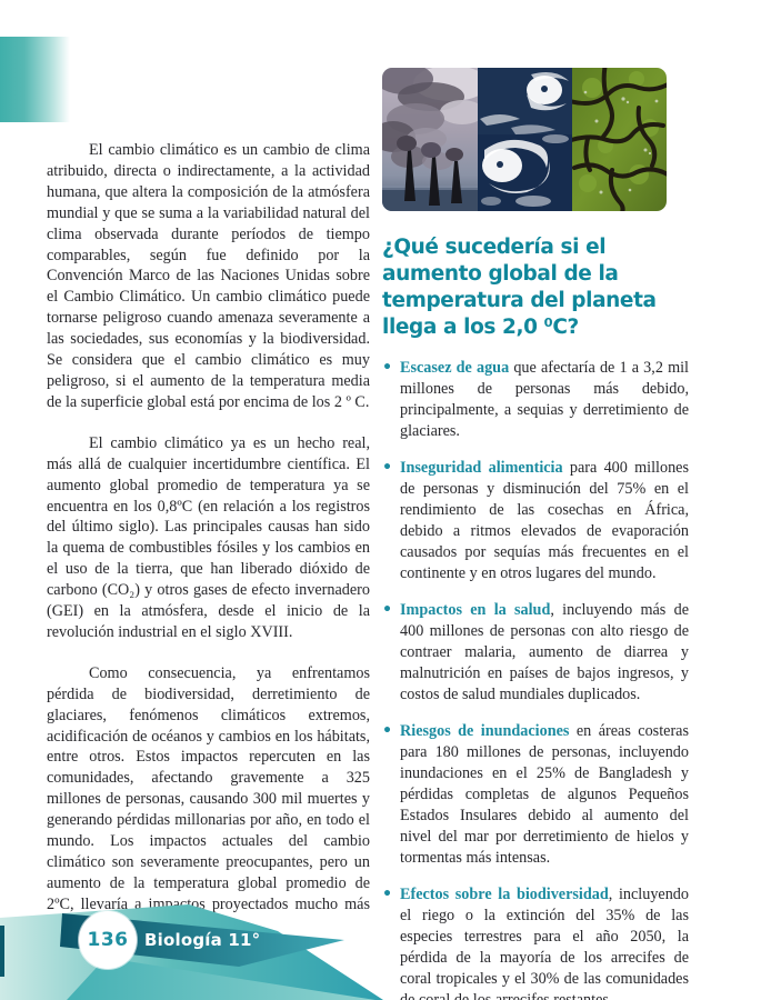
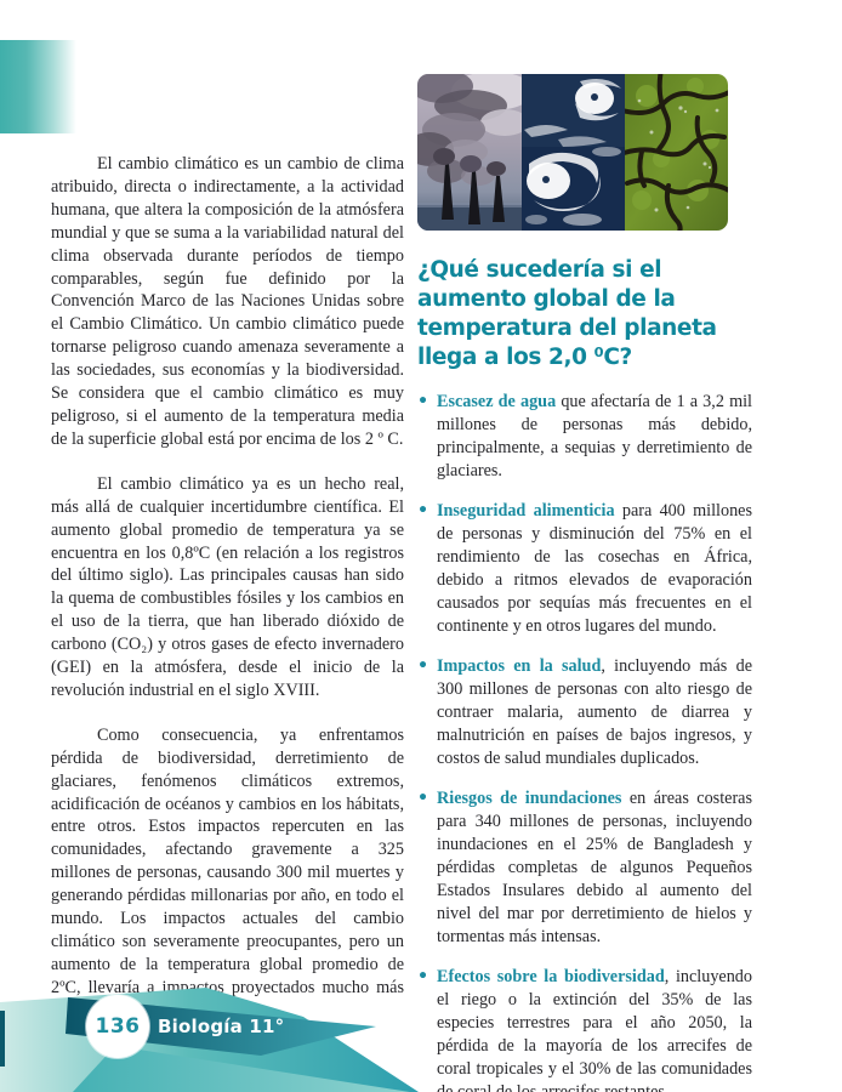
  El cambio climático es un cambio de clima atribuido, directa o indirectamente, a la actividad humana, que altera la composición de la atmósfera mundial y que se suma a la variabilidad natural del clima observada durante períodos de tiempo comparables, según fue definido por la Convención Marco de las Naciones Unidas sobre el Cambio Climático. Un cambio climático puede tornarse peligroso cuando amenaza severamente a las sociedades, sus economías y la biodiversidad. Se considera que el cambio climático es muy peligroso, si el aumento de la temperatura media de la superficie global está por encima de los 2 º C.
  El cambio climático ya es un hecho real, más allá de cualquier incertidumbre científica. El aumento global promedio de temperatura ya se encuentra en los 0,8ºC (en relación a los registros del último siglo). Las principales causas han sido la quema de combustibles fósiles y los cambios en el uso de la tierra, que han liberado dióxido de carbono (CO₂) y otros gases de efecto invernadero (GEI) en la atmósfera, desde el inicio de la revolución industrial en el siglo XVIII.
  Como consecuencia, ya enfrentamos pérdida de biodiversidad, derretimiento de glaciares, fenómenos climáticos extremos, acidificación de océanos y cambios en los hábitats, entre otros. Estos impactos repercuten en las comunidades, afectando gravemente a 325 millones de personas, causando 300 mil muertes y generando pérdidas millonarias por año, en todo el mundo. Los impactos actuales del cambio climático son severamente preocupantes, pero un aumento de la temperatura global promedio de 2ºC, llevaría a impactos proyectados mucho más
  ¿Qué sucedería si el aumento global de la temperatura del planeta llega a los 2,0 ⁰C?
  •
  Escasez de agua que afectaría de 1 a 3,2 mil millones de personas más debido, principalmente, a sequias y derretimiento de glaciares.
  •
  Inseguridad alimenticia para 400 millones de personas y disminución del 75% en el rendimiento de las cosechas en África, debido a ritmos elevados de evaporación causados por sequías más frecuentes en el continente y en otros lugares del mundo.
  •
- Impactos en la salud, incluyendo más de 400 millones de personas con alto riesgo de contraer malaria, aumento de diarrea y malnutrición en países de bajos ingresos, y costos de salud mundiales duplicados.
+ Impactos en la salud, incluyendo más de 300 millones de personas con alto riesgo de contraer malaria, aumento de diarrea y malnutrición en países de bajos ingresos, y costos de salud mundiales duplicados.
  •
- Riesgos de inundaciones en áreas costeras para 180 millones de personas, incluyendo inundaciones en el 25% de Bangladesh y pérdidas completas de algunos Pequeños Estados Insulares debido al aumento del nivel del mar por derretimiento de hielos y tormentas más intensas.
+ Riesgos de inundaciones en áreas costeras para 340 millones de personas, incluyendo inundaciones en el 25% de Bangladesh y pérdidas completas de algunos Pequeños Estados Insulares debido al aumento del nivel del mar por derretimiento de hielos y tormentas más intensas.
  •
  Efectos sobre la biodiversidad, incluyendo el riego o la extinción del 35% de las especies terrestres para el año 2050, la pérdida de la mayoría de los arrecifes de coral tropicales y el 30% de las comunidades
  136
  Biología 11°
